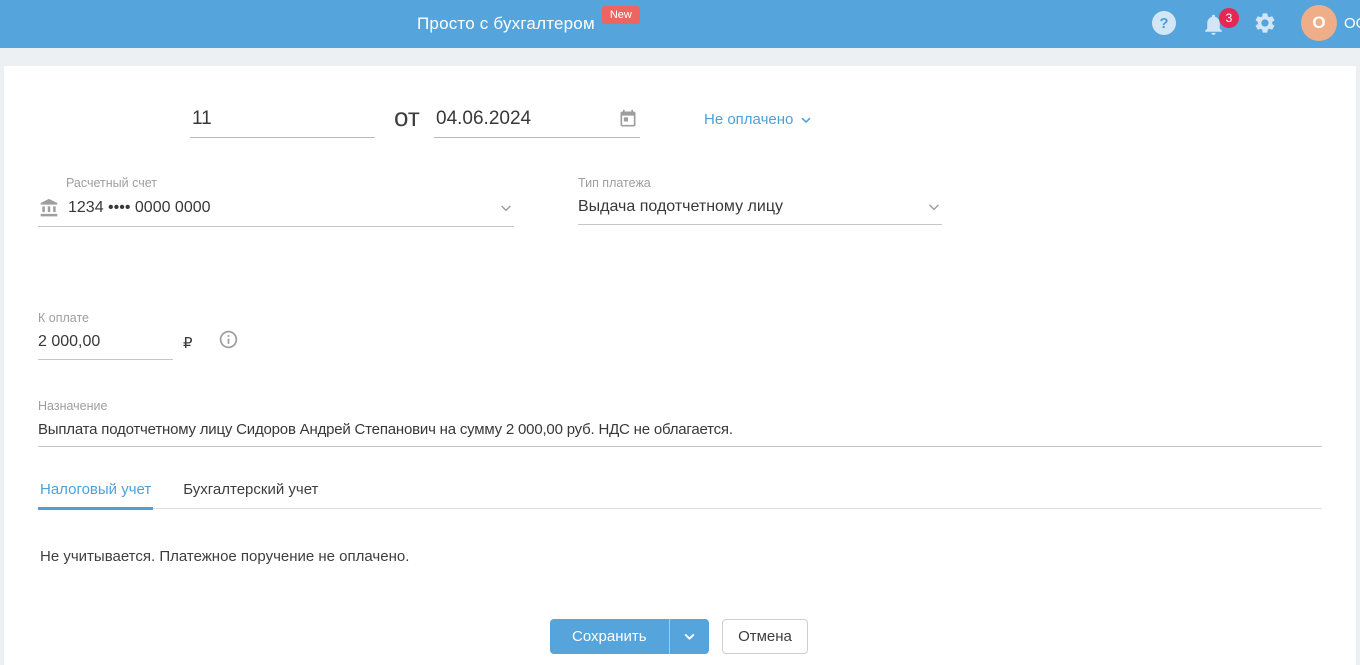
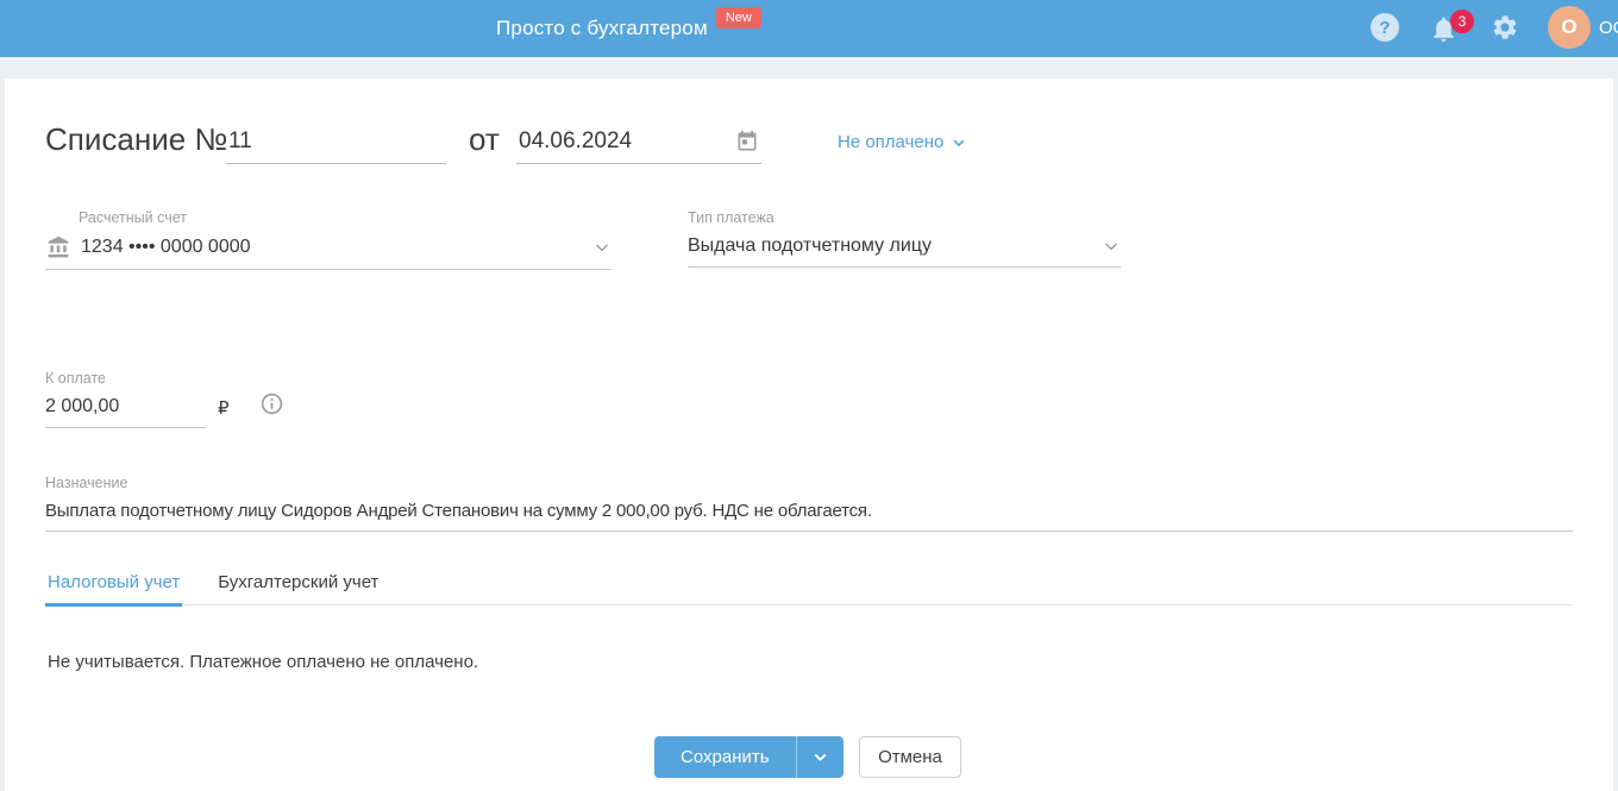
  Просто с бухгалтером
  New
  ?
  3
  О
+ Списание №
  11
  от
  04.06.2024
  Не оплачено
  Расчетный счет
  1234 •••• 0000 0000
  Тип платежа
  Выдача подотчетному лицу
  К оплате
  2 000,00
  ₽
  Назначение
  Выплата подотчетному лицу Сидоров Андрей Степанович на сумму 2 000,00 руб. НДС не облагается.
  Налоговый учет
  Бухгалтерский учет
- Не учитывается. Платежное поручение не оплачено.
+ Не учитывается. Платежное оплачено не оплачено.
  Сохранить
  Отмена
